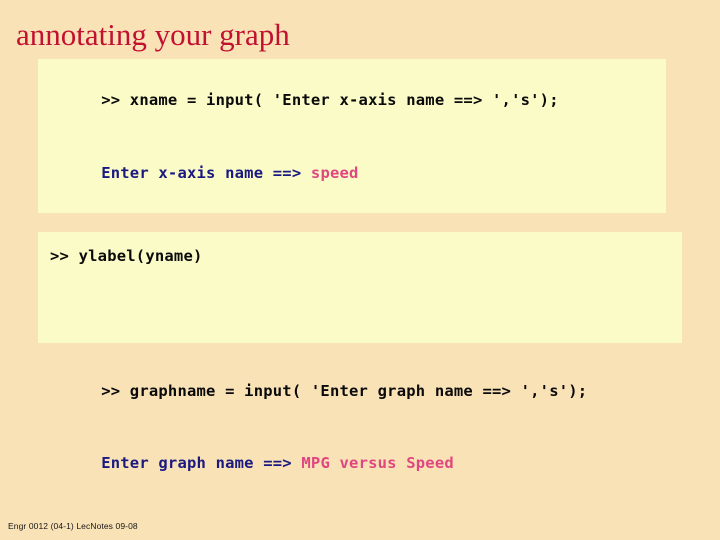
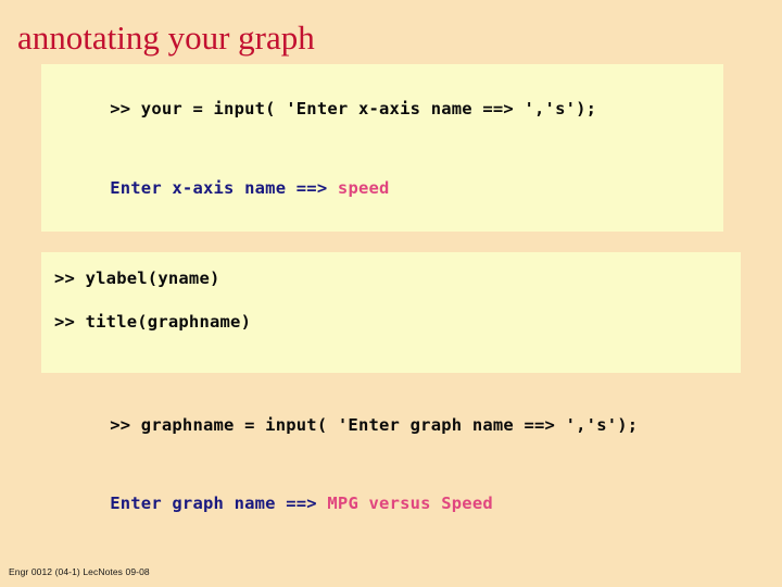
  annotating your graph
- >> xname = input( 'Enter x-axis name ==> ','s');
+ >> your = input( 'Enter x-axis name ==> ','s');
  Enter x-axis name ==> speed
  >> graphname = input( 'Enter graph name ==> ','s');
  Enter graph name ==> MPG versus Speed
  >> ylabel(yname)
+ >> title(graphname)
  Engr 0012 (04-1) LecNotes 09-08
